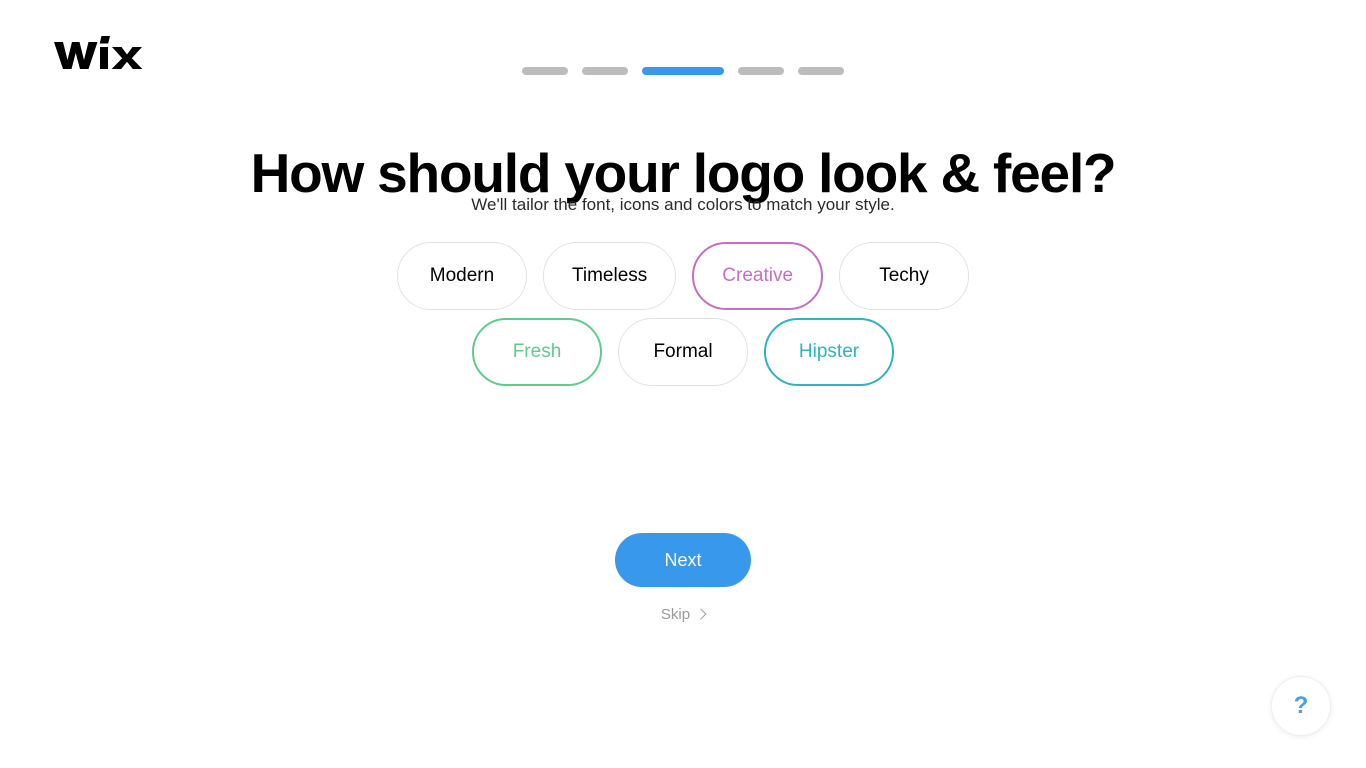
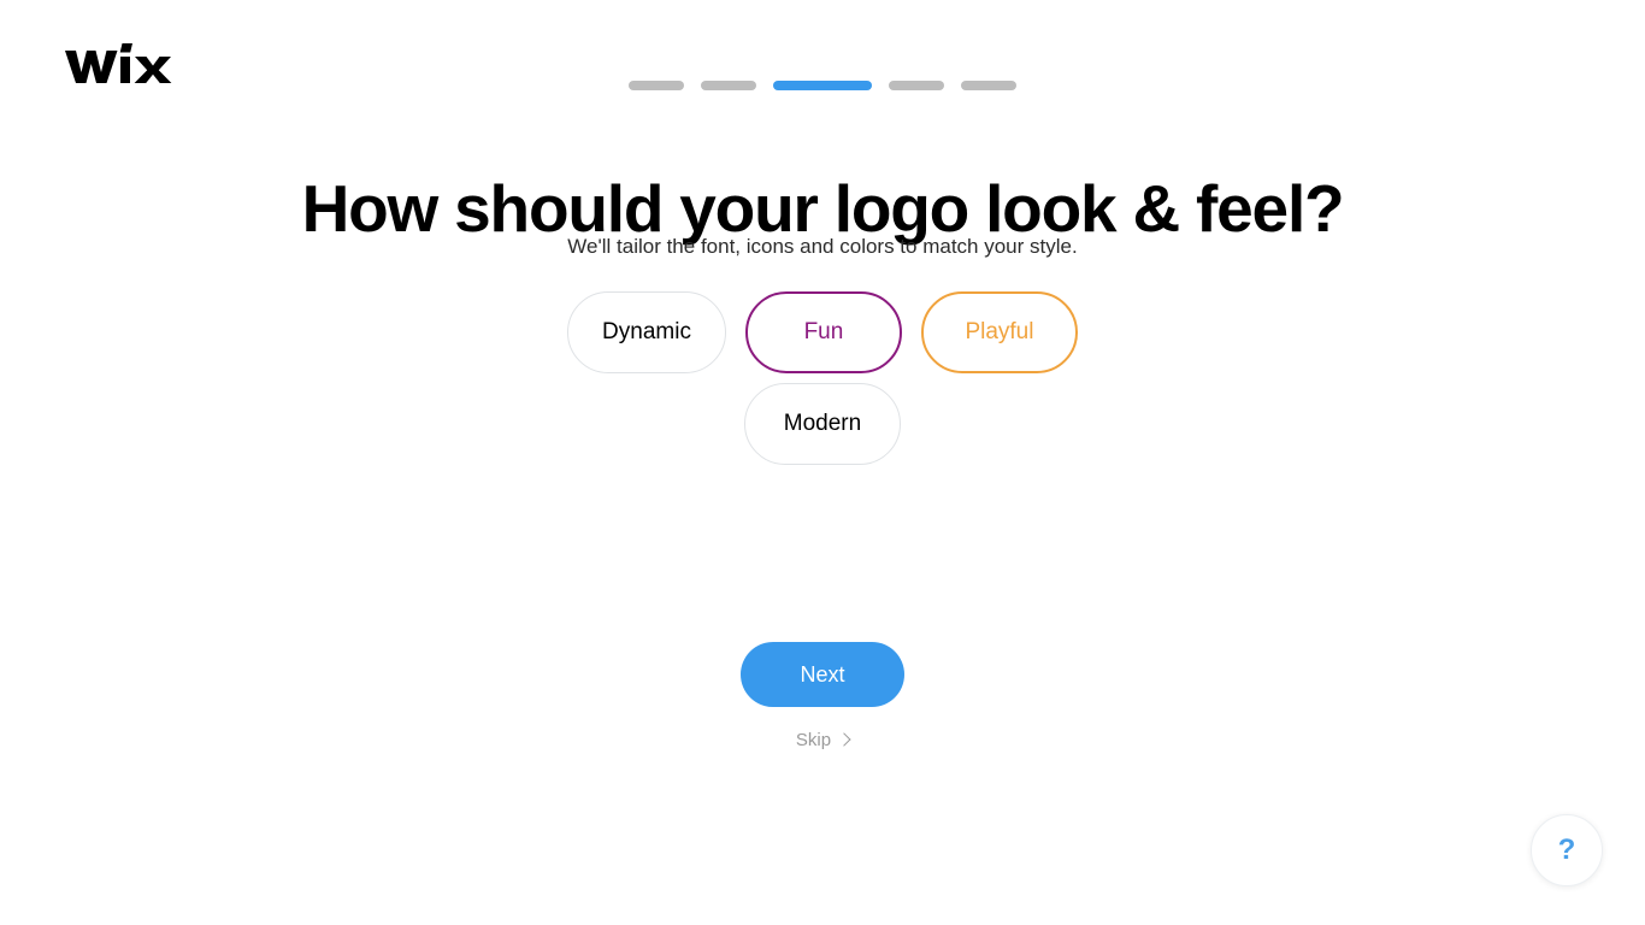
  How should your logo look & feel?
  We'll tailor the font, icons and colors to match your style.
+ Dynamic
+ Fun
+ Playful
  Modern
- Timeless
- Creative
- Techy
- Fresh
- Formal
- Hipster
  Next
  Skip
  ?
